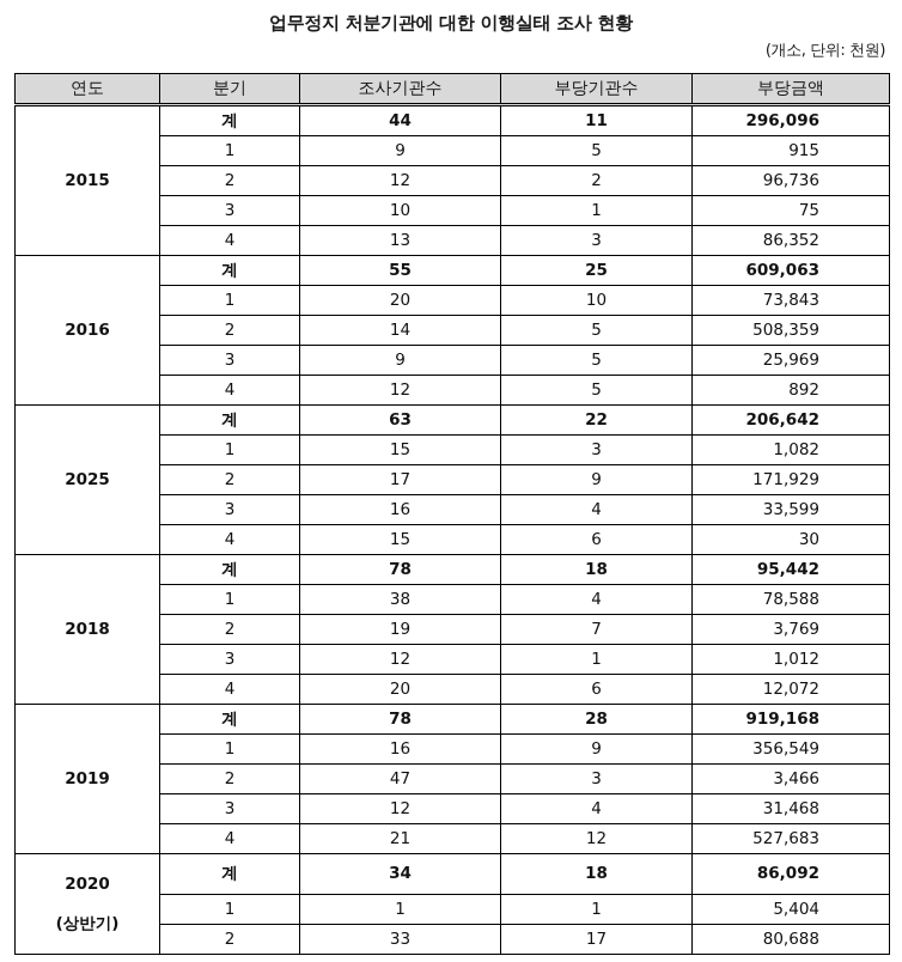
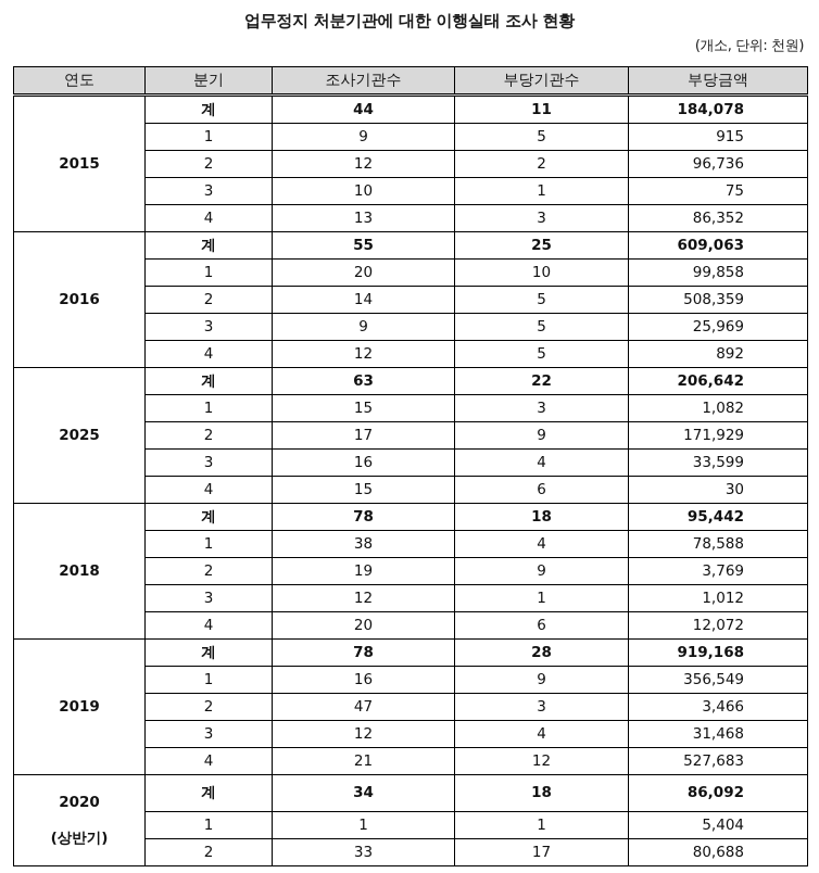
  업무정지 처분기관에 대한 이행실태 조사 현황
  (개소, 단위: 천원)
  연도	분기	조사기관수	부당기관수	부당금액
- 2015	계	44	11	296,096
+ 2015	계	44	11	184,078
  1	9	5	915
  2	12	2	96,736
  3	10	1	75
  4	13	3	86,352
  2016	계	55	25	609,063
- 1	20	10	73,843
+ 1	20	10	99,858
  2	14	5	508,359
  3	9	5	25,969
  4	12	5	892
  2025	계	63	22	206,642
  1	15	3	1,082
  2	17	9	171,929
  3	16	4	33,599
  4	15	6	30
  2018	계	78	18	95,442
  1	38	4	78,588
- 2	19	7	3,769
+ 2	19	9	3,769
  3	12	1	1,012
  4	20	6	12,072
  2019	계	78	28	919,168
  1	16	9	356,549
  2	47	3	3,466
  3	12	4	31,468
  4	21	12	527,683
  2020(상반기)	계	34	18	86,092
  1	1	1	5,404
  2	33	17	80,688
